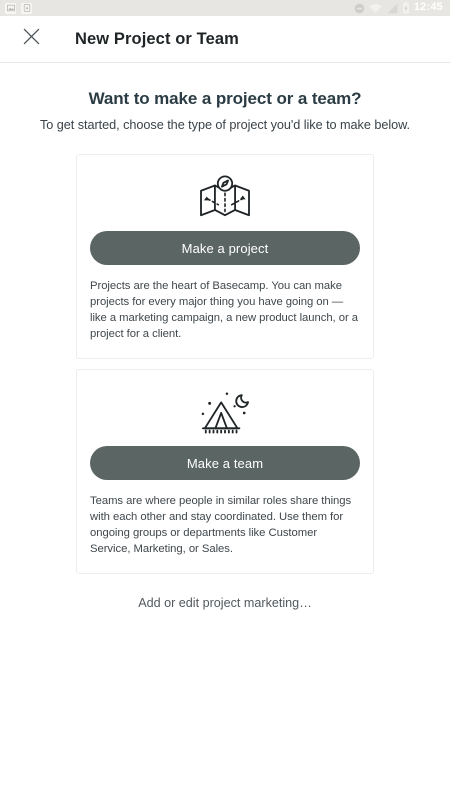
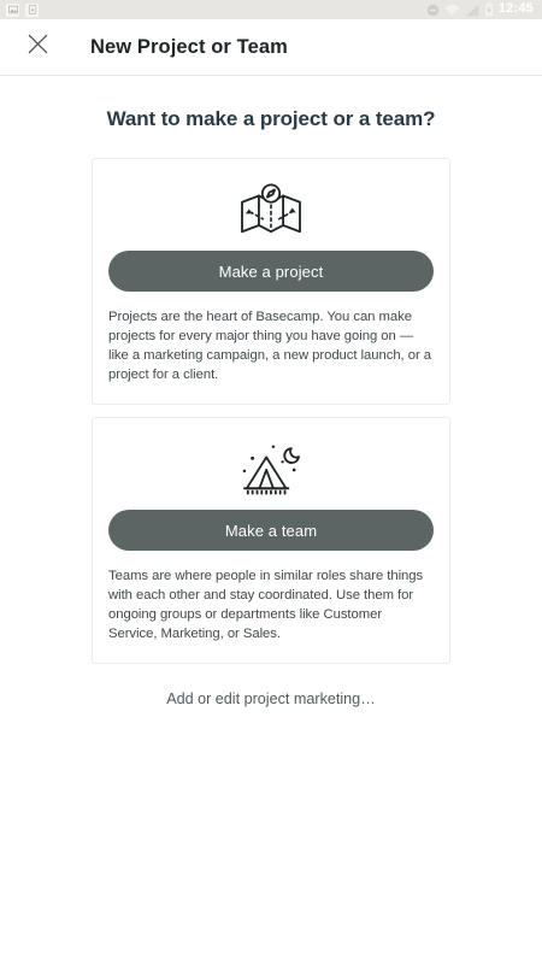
  12:45
  New Project or Team
  Want to make a project or a team?
- To get started, choose the type of project you'd like to make below.
  Make a project
  Projects are the heart of Basecamp. You can make projects for every major thing you have going on — like a marketing campaign, a new product launch, or a project for a client.
  Make a team
  Teams are where people in similar roles share things with each other and stay coordinated. Use them for ongoing groups or departments like Customer Service, Marketing, or Sales.
  Add or edit project marketing…
